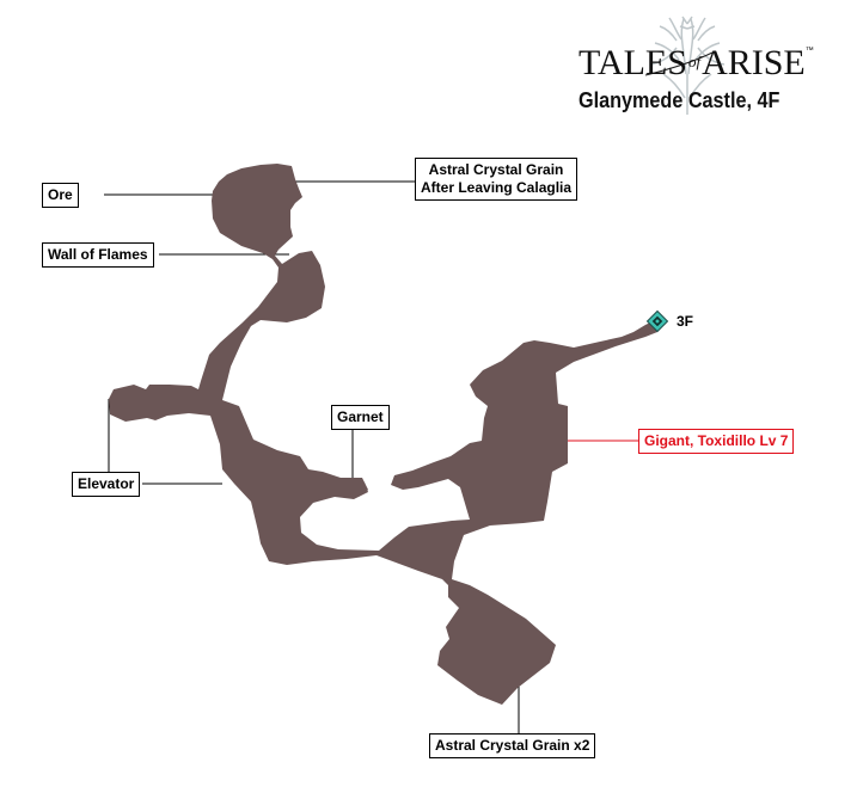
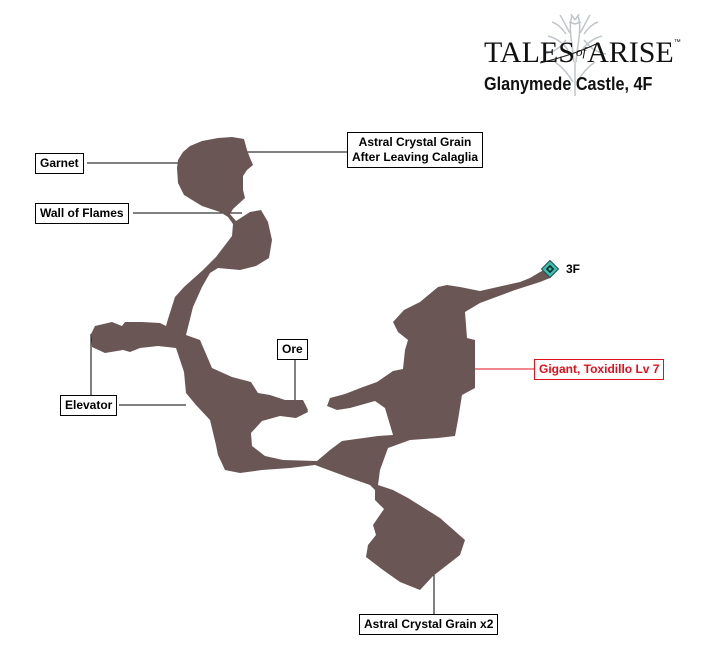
  TALESofARISE
  Glanymede Castle, 4F
- Ore
+ Garnet
  Wall of Flames
  Astral Crystal Grain
  After Leaving Calaglia
- Garnet
+ Ore
  Elevator
  Gigant, Toxidillo Lv 7
  Astral Crystal Grain x2
  3F
